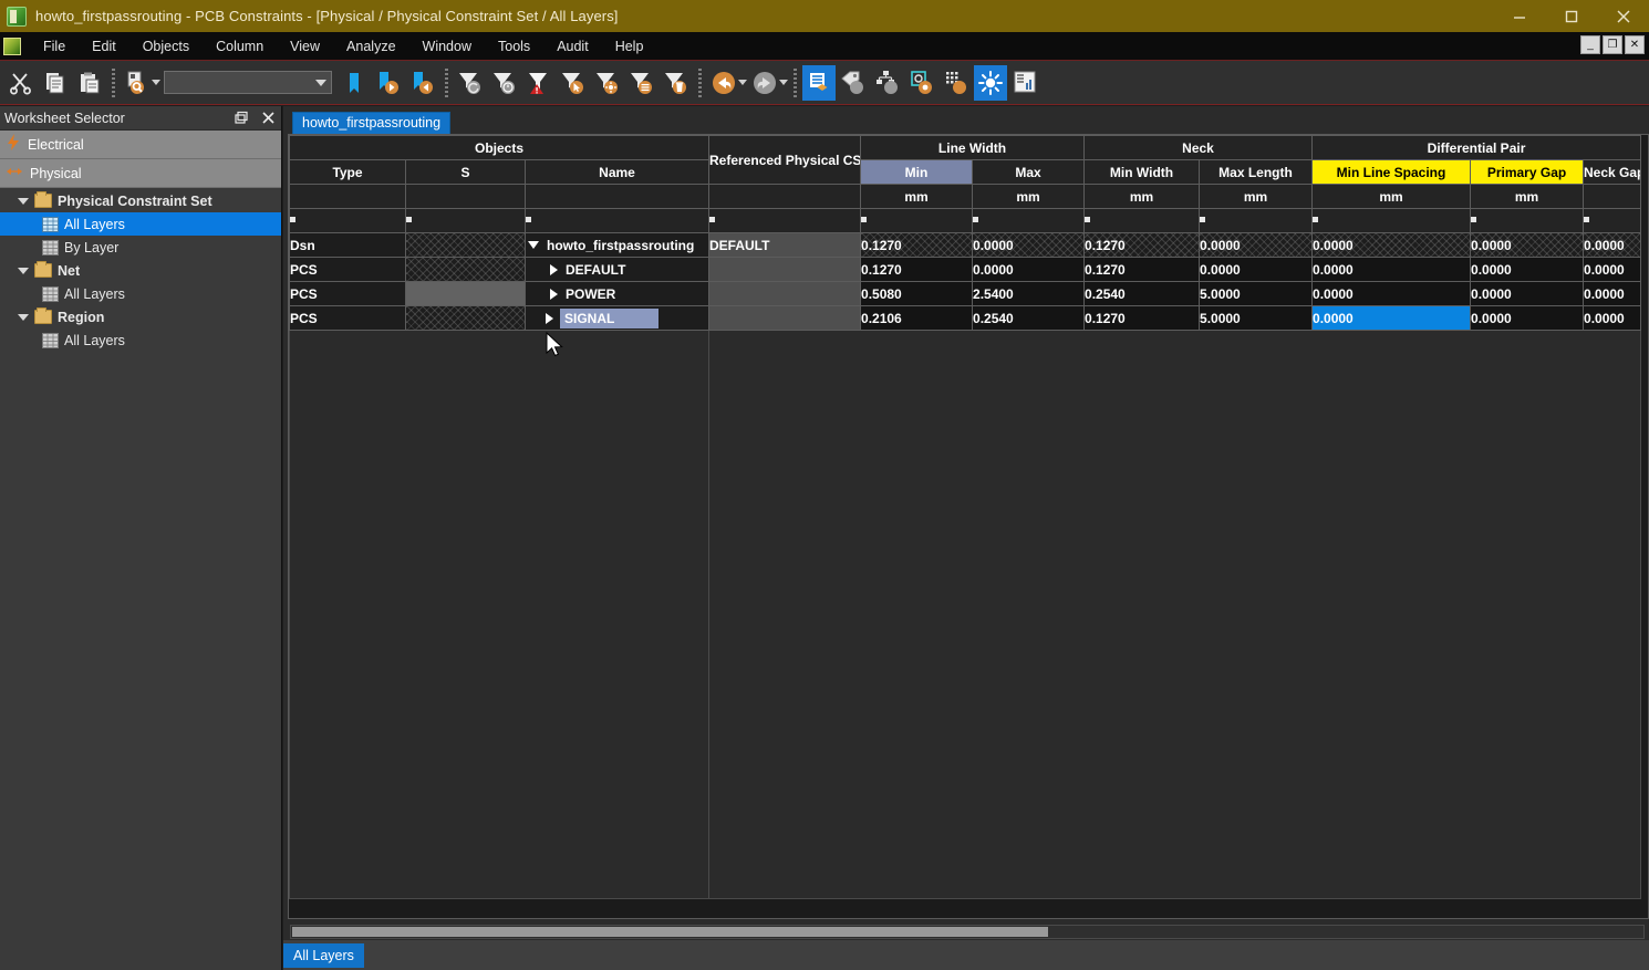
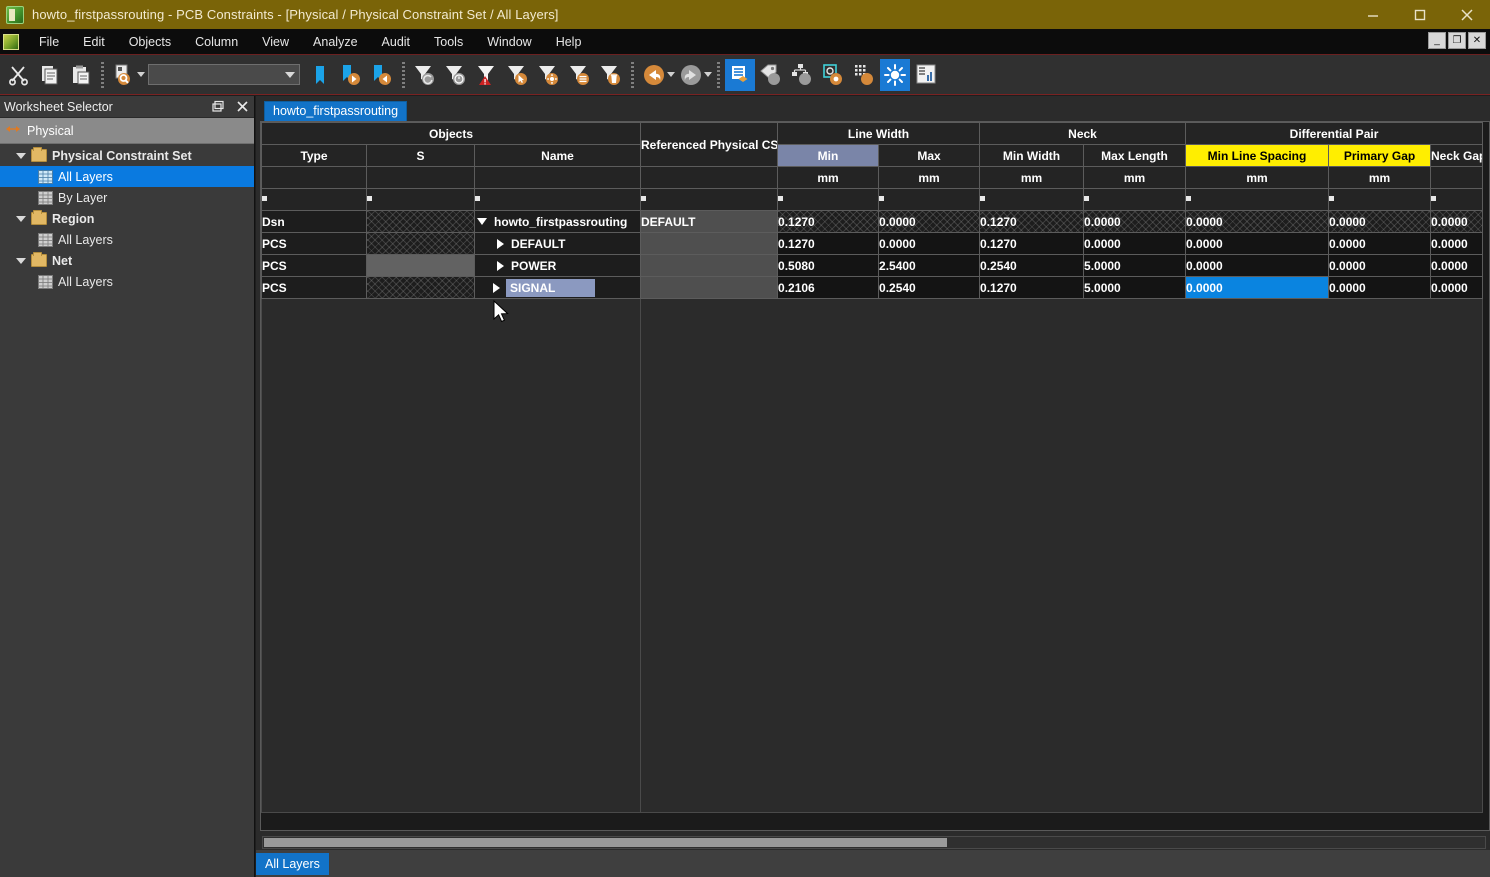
  howto_firstpassrouting - PCB Constraints - [Physical / Physical Constraint Set / All Layers]
  File
  Edit
  Objects
  Column
  View
  Analyze
- Window
+ Audit
  Tools
- Audit
+ Window
  Help
  _
  ❐
  ✕
  Worksheet Selector
- Electrical
  Physical
  Physical Constraint Set
  All Layers
  By Layer
- Net
+ Region
  All Layers
- Region
+ Net
  All Layers
  howto_firstpassrouting
  Objects	Referenced Physical CS	Line Width	Neck	Differential Pair
  Type	S	Name	Min	Max	Min Width	Max Length	Min Line Spacing	Primary Gap	Neck Ga
  				mm	mm	mm	mm	mm	mm
  Dsn		howto_firstpassrouting	DEFAULT	0.1270	0.0000	0.1270	0.0000	0.0000	0.0000	0.0000
  PCS		DEFAULT		0.1270	0.0000	0.1270	0.0000	0.0000	0.0000	0.0000
  PCS		POWER		0.5080	2.5400	0.2540	5.0000	0.0000	0.0000	0.0000
  PCS		SIGNAL		0.2106	0.2540	0.1270	5.0000	0.0000	0.0000	0.0000
  All Layers
